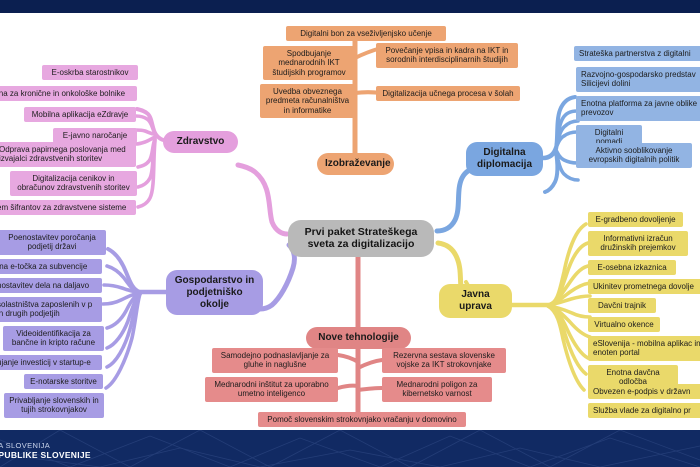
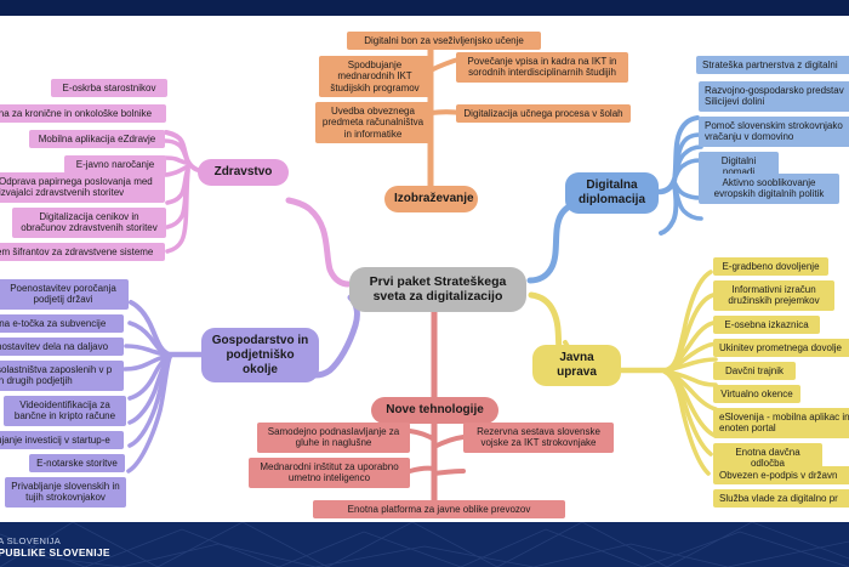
  Prvi paket Strateškega sveta za digitalizacijo
  Izobraževanje
  Zdravstvo
  Gospodarstvo in podjetniško okolje
  Nove tehnologije
  Digitalna diplomacija
  Javna uprava
  Digitalni bon za vseživljenjsko učenje
  Spodbujanje mednarodnih IKT študijskih programov
  Povečanje vpisa in kadra na IKT in sorodnih interdisciplinarnih študijih
  Uvedba obveznega predmeta računalništva in informatike
  Digitalizacija učnega procesa v šolah
  E-oskrba starostnikov
  na za kronične in onkološke bolnike
  Mobilna aplikacija eZdravje
  E-javno naročanje
  Odprava papirnega poslovanja med zvajalci zdravstvenih storitev
  Digitalizacija cenikov in obračunov zdravstvenih storitev
  m šifrantov za zdravstvene sisteme
  Poenostavitev poročanja podjetij državi
  na e-točka za subvencije
  ostavitev dela na daljavo
  olastništva zaposlenih v p n drugih podjetjih
  Videoidentifikacija za bančne in kripto račune
  janje investicij v startup-e
  E-notarske storitve
  Privabljanje slovenskih in tujih strokovnjakov
  Samodejno podnaslavljanje za gluhe in naglušne
  Rezervna sestava slovenske vojske za IKT strokovnjake
  Mednarodni inštitut za uporabno umetno inteligenco
- Mednarodni poligon za kibernetsko varnost
- Pomoč slovenskim strokovnjako vračanju v domovino
+ Enotna platforma za javne oblike prevozov
  Strateška partnerstva z digitalni
  Razvojno-gospodarsko predstav Silicijevi dolini
- Enotna platforma za javne oblike prevozov
+ Pomoč slovenskim strokovnjako vračanju v domovino
  Digitalni nomadi
  Aktivno sooblikovanje evropskih digitalnih politik
  E-gradbeno dovoljenje
  Informativni izračun družinskih prejemkov
  E-osebna izkaznica
  Ukinitev prometnega dovolje
  Davčni trajnik
  Virtualno okence
  eSlovenija - mobilna aplikac in enoten portal
  Enotna davčna odločba
  Obvezen e-podpis v državn
  Služba vlade za digitalno pr
  A SLOVENIJA
  PUBLIKE SLOVENIJE
